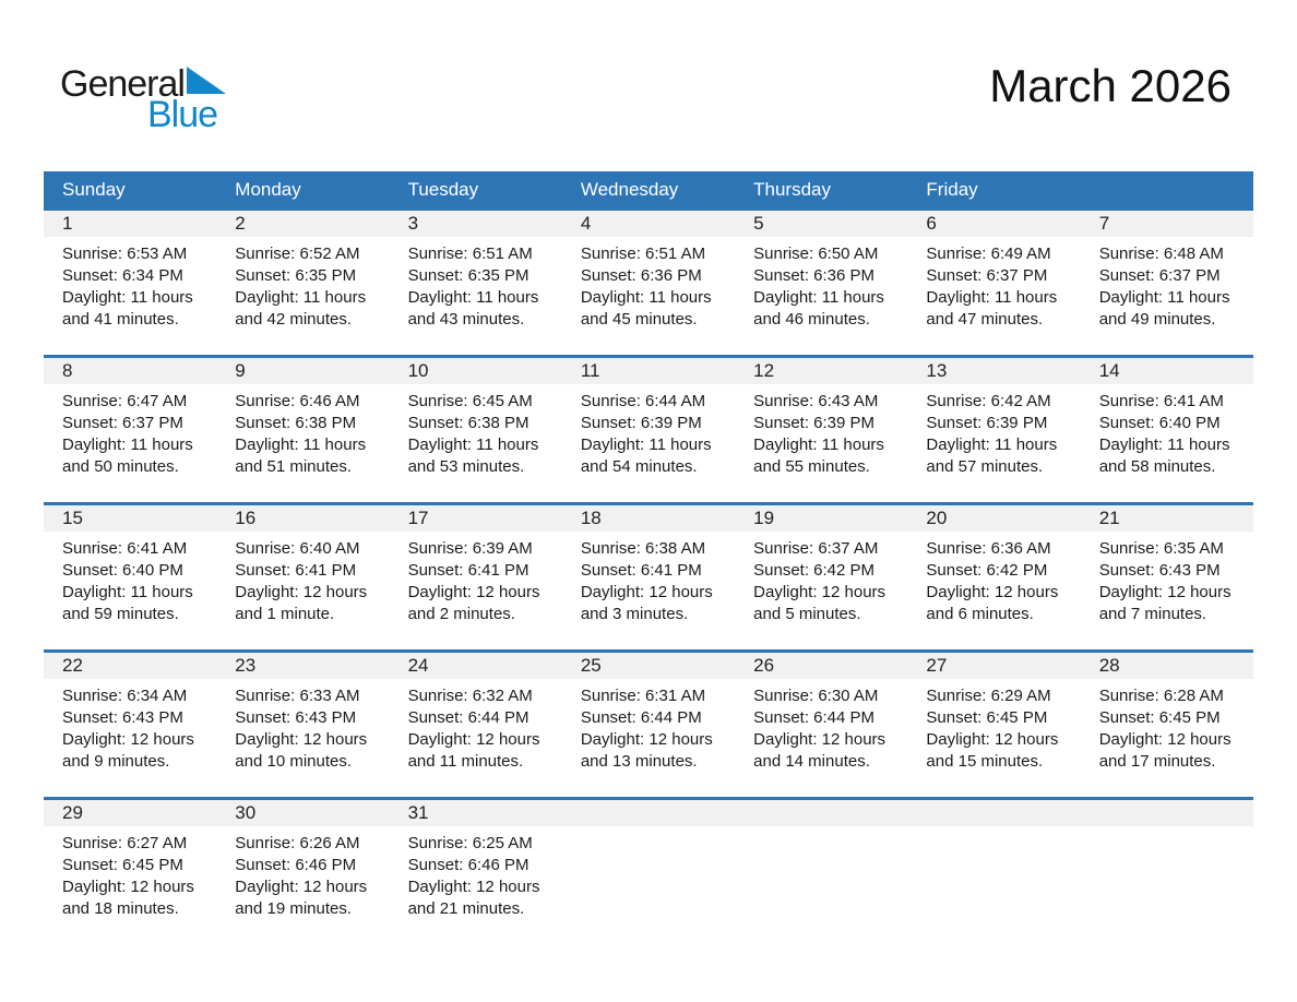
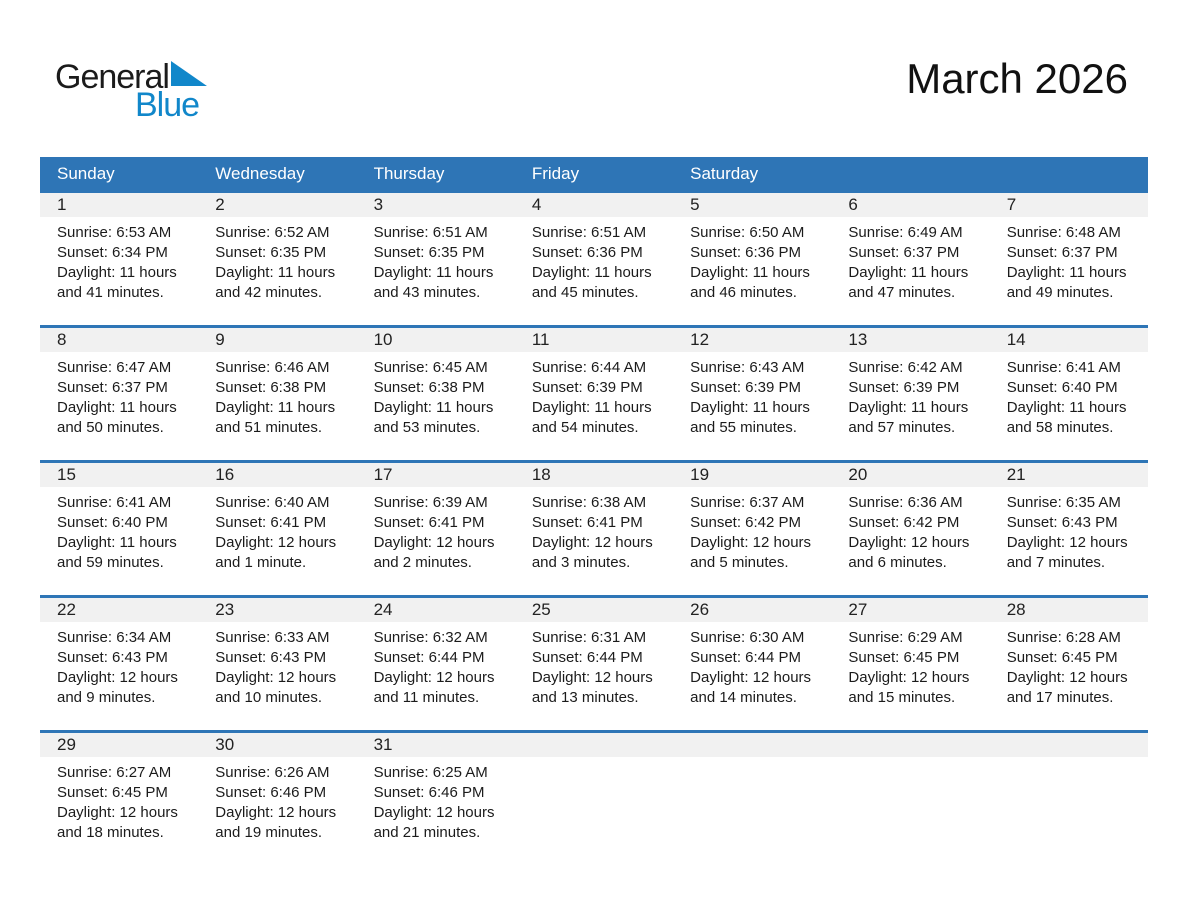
  General
  Blue
  March 2026
  Sunday
- Monday
- Tuesday
  Wednesday
  Thursday
  Friday
+ Saturday
  1
  Sunrise: 6:53 AM
  Sunset: 6:34 PM
  Daylight: 11 hours
  and 41 minutes.
  2
  Sunrise: 6:52 AM
  Sunset: 6:35 PM
  Daylight: 11 hours
  and 42 minutes.
  3
  Sunrise: 6:51 AM
  Sunset: 6:35 PM
  Daylight: 11 hours
  and 43 minutes.
  4
  Sunrise: 6:51 AM
  Sunset: 6:36 PM
  Daylight: 11 hours
  and 45 minutes.
  5
  Sunrise: 6:50 AM
  Sunset: 6:36 PM
  Daylight: 11 hours
  and 46 minutes.
  6
  Sunrise: 6:49 AM
  Sunset: 6:37 PM
  Daylight: 11 hours
  and 47 minutes.
  7
  Sunrise: 6:48 AM
  Sunset: 6:37 PM
  Daylight: 11 hours
  and 49 minutes.
  8
  Sunrise: 6:47 AM
  Sunset: 6:37 PM
  Daylight: 11 hours
  and 50 minutes.
  9
  Sunrise: 6:46 AM
  Sunset: 6:38 PM
  Daylight: 11 hours
  and 51 minutes.
  10
  Sunrise: 6:45 AM
  Sunset: 6:38 PM
  Daylight: 11 hours
  and 53 minutes.
  11
  Sunrise: 6:44 AM
  Sunset: 6:39 PM
  Daylight: 11 hours
  and 54 minutes.
  12
  Sunrise: 6:43 AM
  Sunset: 6:39 PM
  Daylight: 11 hours
  and 55 minutes.
  13
  Sunrise: 6:42 AM
  Sunset: 6:39 PM
  Daylight: 11 hours
  and 57 minutes.
  14
  Sunrise: 6:41 AM
  Sunset: 6:40 PM
  Daylight: 11 hours
  and 58 minutes.
  15
  Sunrise: 6:41 AM
  Sunset: 6:40 PM
  Daylight: 11 hours
  and 59 minutes.
  16
  Sunrise: 6:40 AM
  Sunset: 6:41 PM
  Daylight: 12 hours
  and 1 minute.
  17
  Sunrise: 6:39 AM
  Sunset: 6:41 PM
  Daylight: 12 hours
  and 2 minutes.
  18
  Sunrise: 6:38 AM
  Sunset: 6:41 PM
  Daylight: 12 hours
  and 3 minutes.
  19
  Sunrise: 6:37 AM
  Sunset: 6:42 PM
  Daylight: 12 hours
  and 5 minutes.
  20
  Sunrise: 6:36 AM
  Sunset: 6:42 PM
  Daylight: 12 hours
  and 6 minutes.
  21
  Sunrise: 6:35 AM
  Sunset: 6:43 PM
  Daylight: 12 hours
  and 7 minutes.
  22
  Sunrise: 6:34 AM
  Sunset: 6:43 PM
  Daylight: 12 hours
  and 9 minutes.
  23
  Sunrise: 6:33 AM
  Sunset: 6:43 PM
  Daylight: 12 hours
  and 10 minutes.
  24
  Sunrise: 6:32 AM
  Sunset: 6:44 PM
  Daylight: 12 hours
  and 11 minutes.
  25
  Sunrise: 6:31 AM
  Sunset: 6:44 PM
  Daylight: 12 hours
  and 13 minutes.
  26
  Sunrise: 6:30 AM
  Sunset: 6:44 PM
  Daylight: 12 hours
  and 14 minutes.
  27
  Sunrise: 6:29 AM
  Sunset: 6:45 PM
  Daylight: 12 hours
  and 15 minutes.
  28
  Sunrise: 6:28 AM
  Sunset: 6:45 PM
  Daylight: 12 hours
  and 17 minutes.
  29
  Sunrise: 6:27 AM
  Sunset: 6:45 PM
  Daylight: 12 hours
  and 18 minutes.
  30
  Sunrise: 6:26 AM
  Sunset: 6:46 PM
  Daylight: 12 hours
  and 19 minutes.
  31
  Sunrise: 6:25 AM
  Sunset: 6:46 PM
  Daylight: 12 hours
  and 21 minutes.
